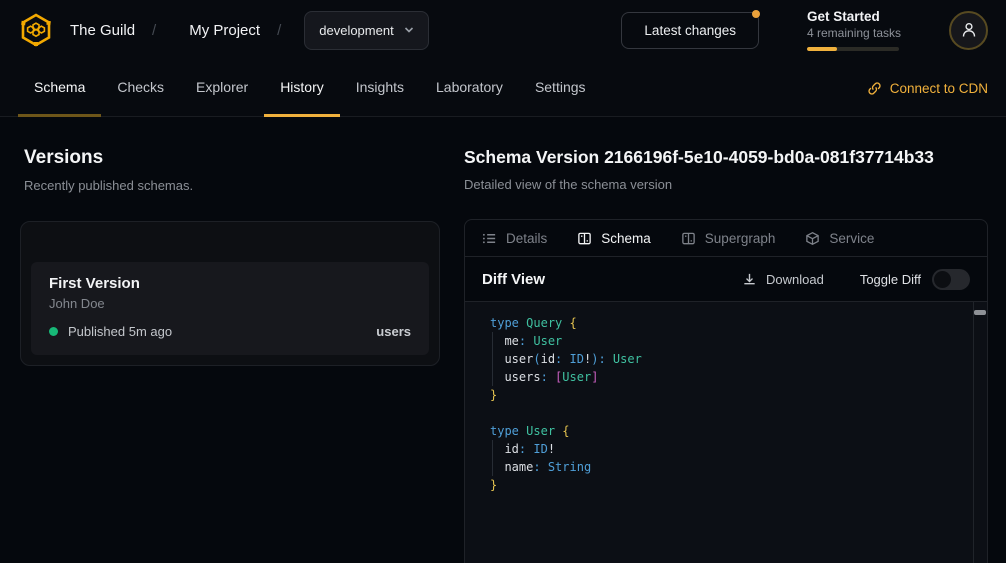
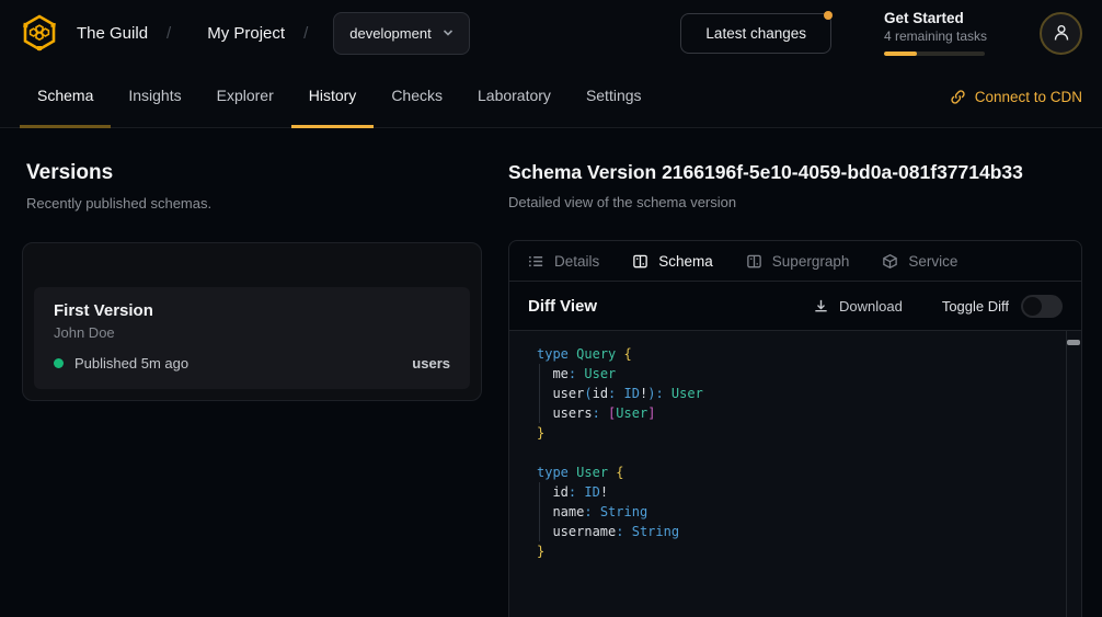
  The Guild
  /
  My Project
  /
  development
  Latest changes
  Get Started
  4 remaining tasks
  Schema
- Checks
+ Insights
  Explorer
  History
- Insights
+ Checks
  Laboratory
  Settings
  Connect to CDN
  Versions
  Recently published schemas.
  First Version
  John Doe
  Published 5m ago
  users
  Schema Version 2166196f-5e10-4059-bd0a-081f37714b33
  Detailed view of the schema version
  Details
  Schema
  Supergraph
  Service
  Diff View
  Download
  Toggle Diff
  type Query {
  me: User
  user(id: ID!): User
  users: [User]
  }
  type User {
  id: ID!
  name: String
+ username: String
  }
